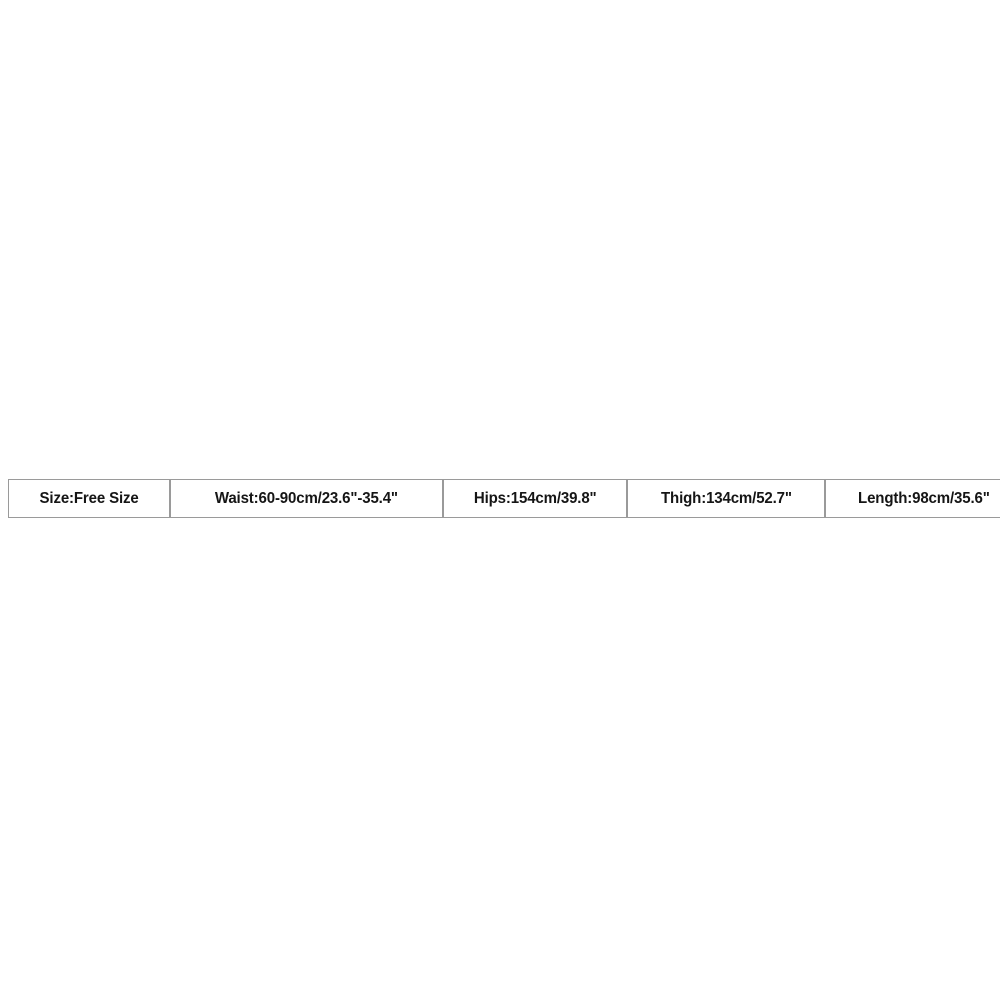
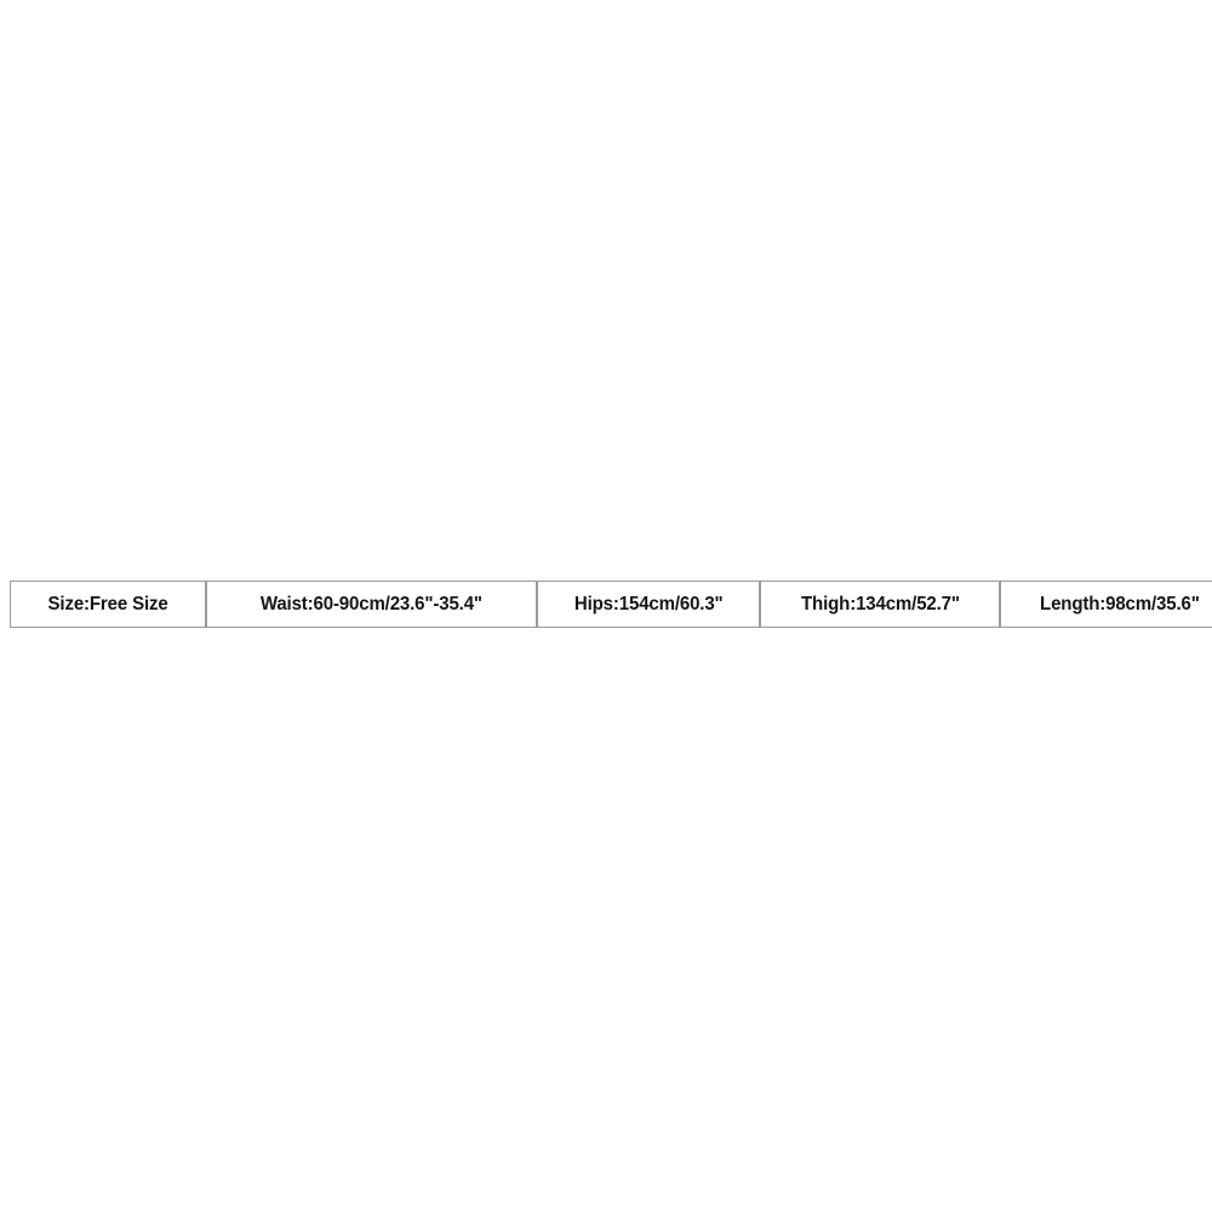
- Size:Free Size	Waist:60-90cm/23.6"-35.4"	Hips:154cm/39.8"	Thigh:134cm/52.7"	Length:98cm/35.6"
+ Size:Free Size	Waist:60-90cm/23.6"-35.4"	Hips:154cm/60.3"	Thigh:134cm/52.7"	Length:98cm/35.6"
